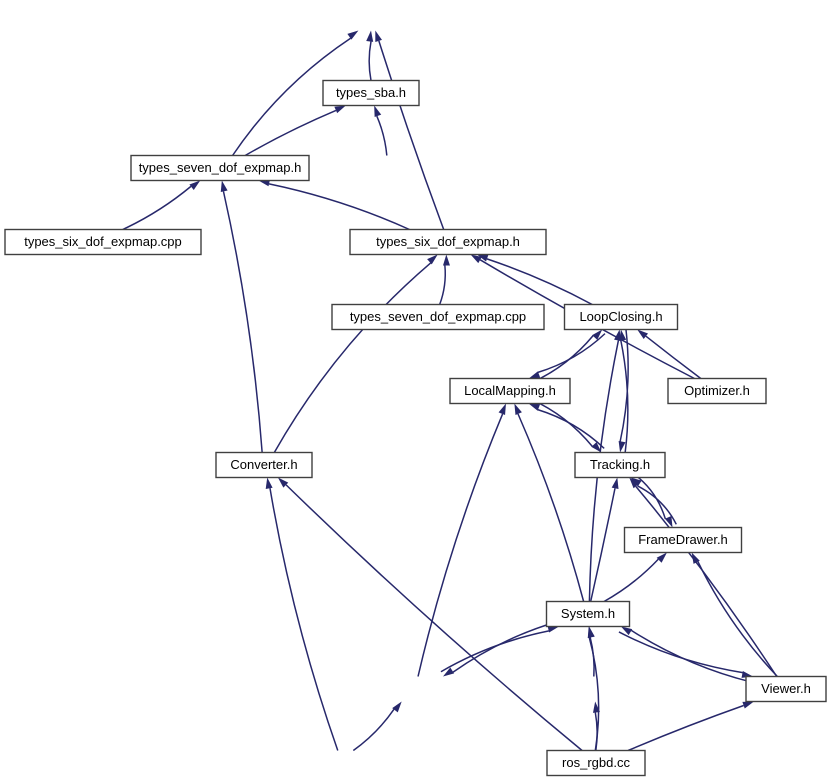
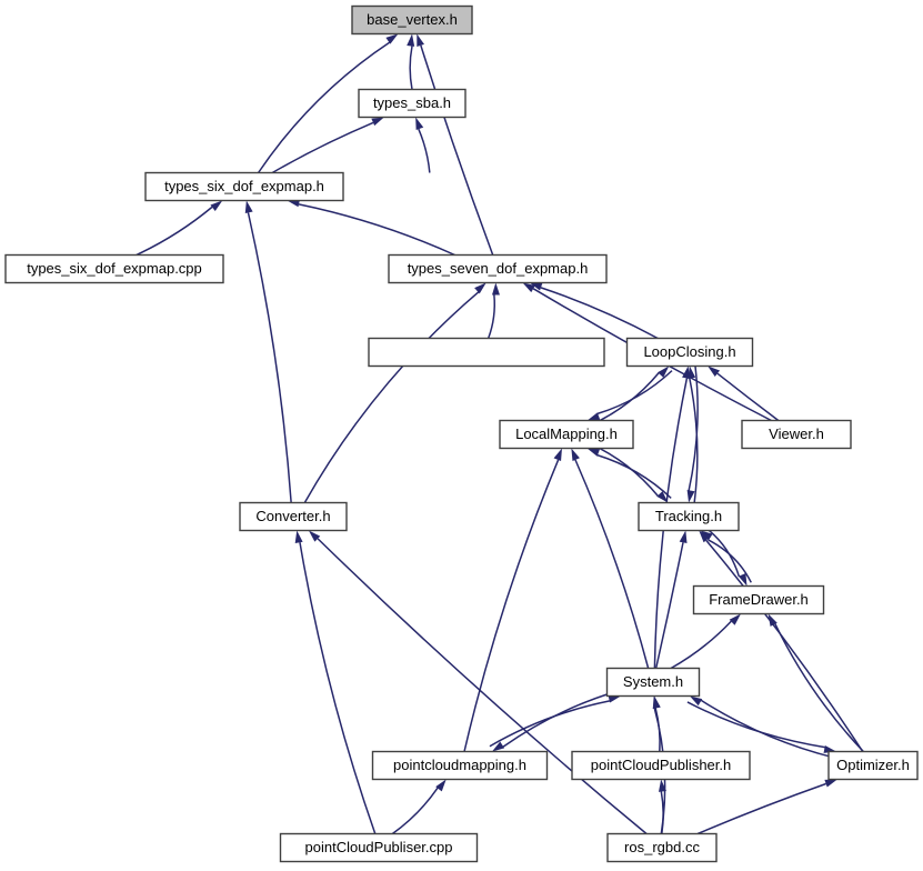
+ base_vertex.h
  types_sba.h
- types_seven_dof_expmap.h
+ types_six_dof_expmap.h
  types_six_dof_expmap.cpp
- types_six_dof_expmap.h
+ types_seven_dof_expmap.h
- types_seven_dof_expmap.cpp
  LoopClosing.h
  LocalMapping.h
- Optimizer.h
+ Viewer.h
  Converter.h
  Tracking.h
  FrameDrawer.h
  System.h
+ pointcloudmapping.h
+ pointCloudPublisher.h
- Viewer.h
+ Optimizer.h
+ pointCloudPubliser.cpp
  ros_rgbd.cc
